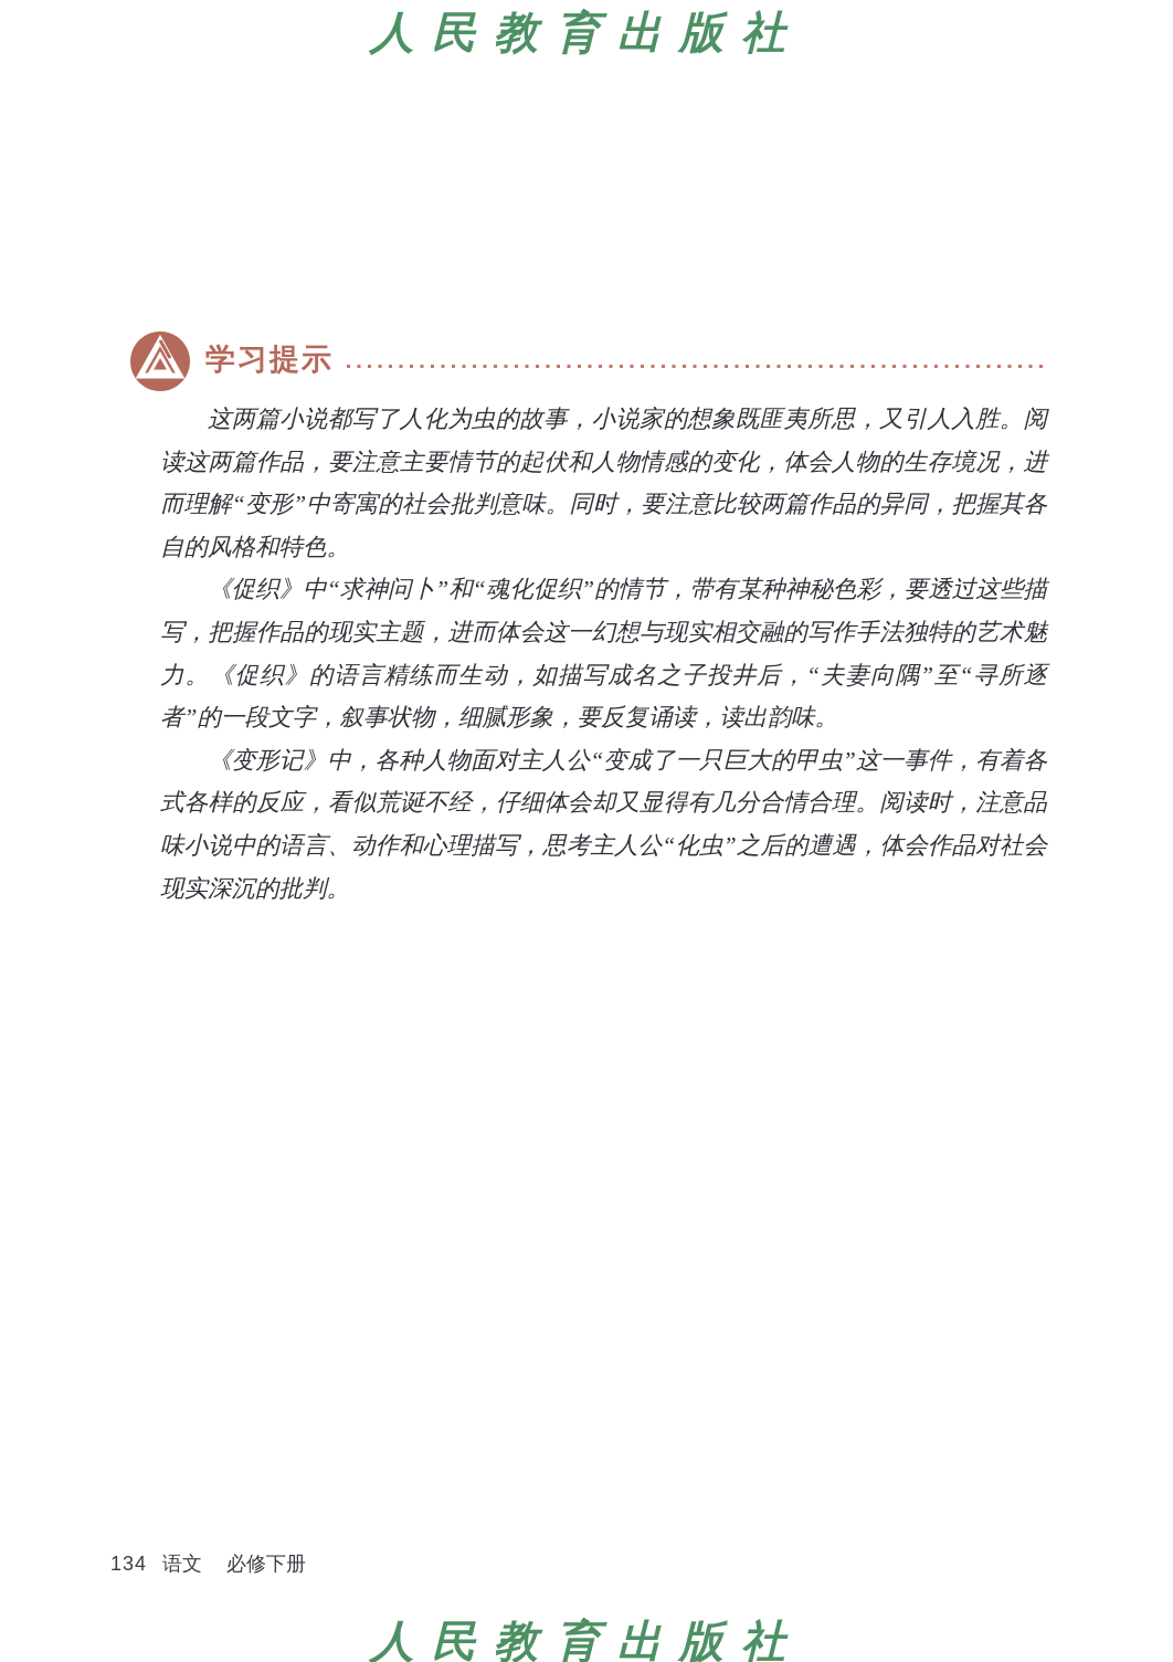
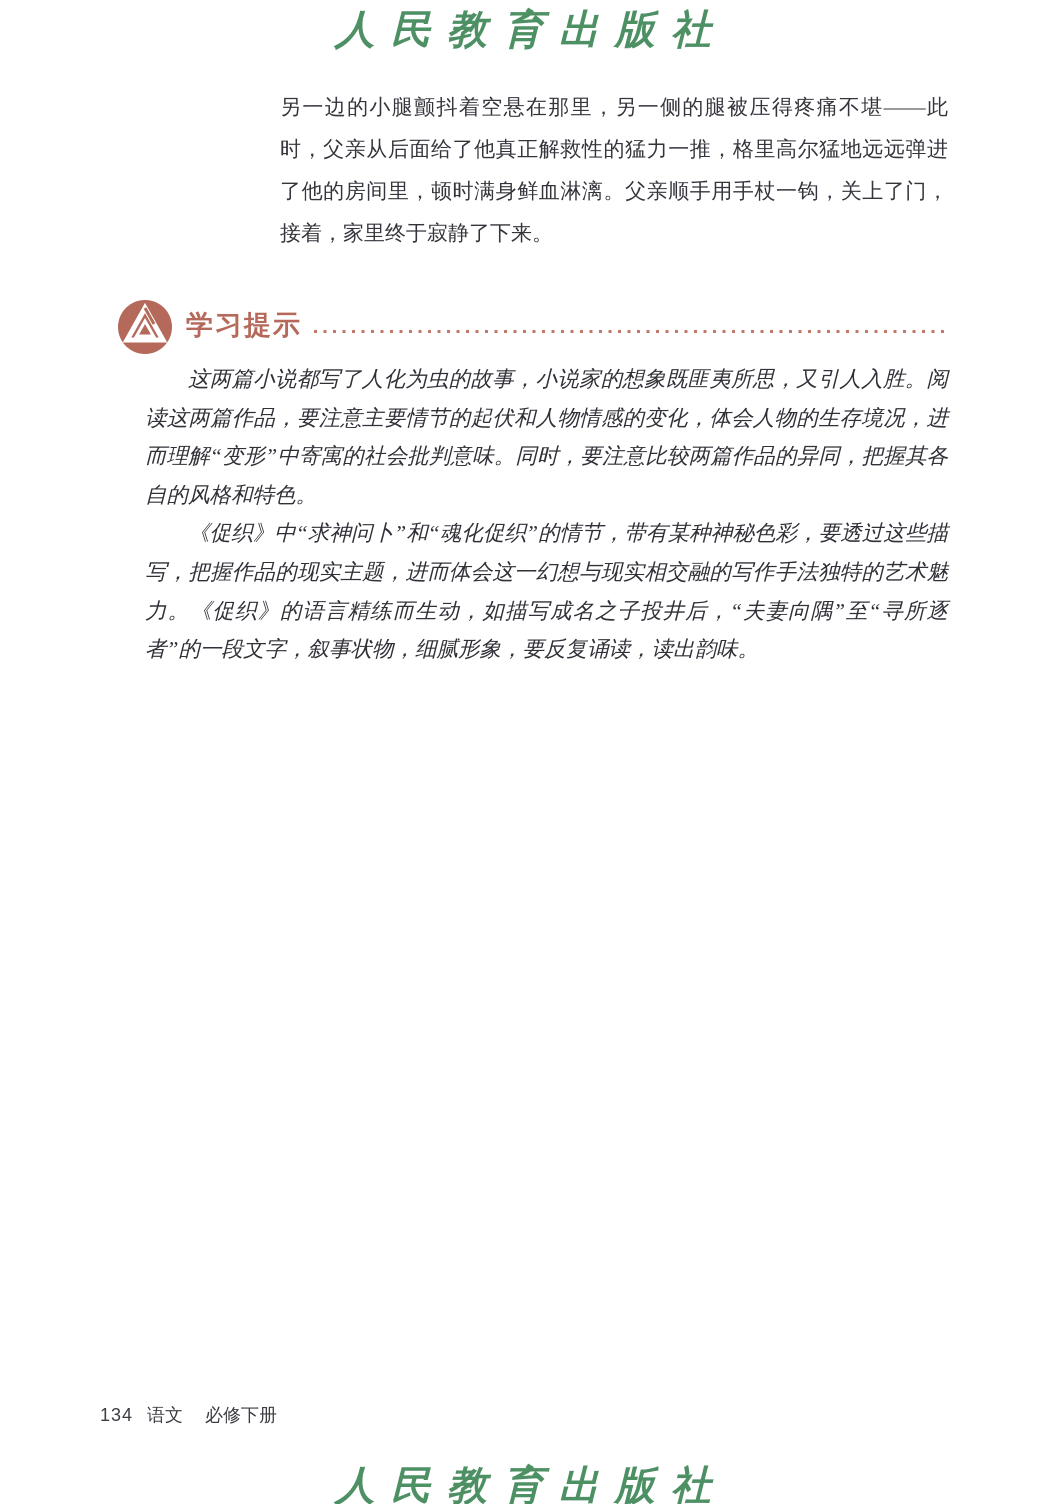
  人民教育出版社
+ 另一边的小腿颤抖着空悬在那里，另一侧的腿被压得疼痛不堪——此时，父亲从后面给了他真正解救性的猛力一推，格里高尔猛地远远弹进了他的房间里，顿时满身鲜血淋漓。父亲顺手用手杖一钩，关上了门，接着，家里终于寂静了下来。
  学习提示
  这两篇小说都写了人化为虫的故事，小说家的想象既匪夷所思，又引人入胜。阅读这两篇作品，要注意主要情节的起伏和人物情感的变化，体会人物的生存境况，进而理解“变形”中寄寓的社会批判意味。同时，要注意比较两篇作品的异同，把握其各自的风格和特色。
  《促织》中“求神问卜”和“魂化促织”的情节，带有某种神秘色彩，要透过这些描写，把握作品的现实主题，进而体会这一幻想与现实相交融的写作手法独特的艺术魅力。《促织》的语言精练而生动，如描写成名之子投井后，“夫妻向隅”至“寻所逐者”的一段文字，叙事状物，细腻形象，要反复诵读，读出韵味。
- 《变形记》中，各种人物面对主人公“变成了一只巨大的甲虫”这一事件，有着各式各样的反应，看似荒诞不经，仔细体会却又显得有几分合情合理。阅读时，注意品味小说中的语言、动作和心理描写，思考主人公“化虫”之后的遭遇，体会作品对社会现实深沉的批判。
  134
  语文
  必修下册
  人民教育出版社
